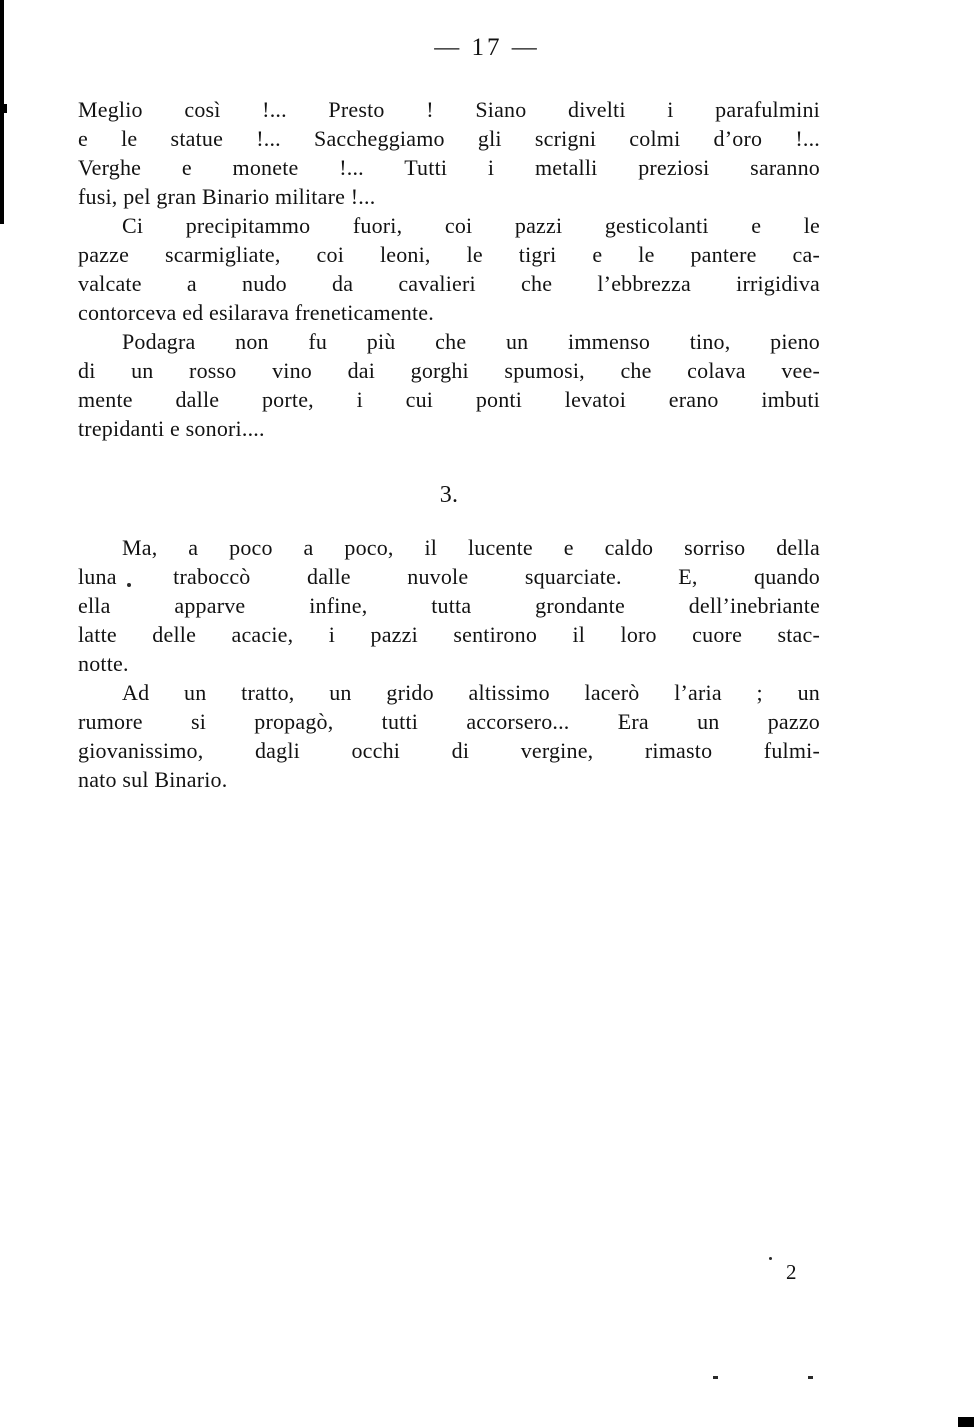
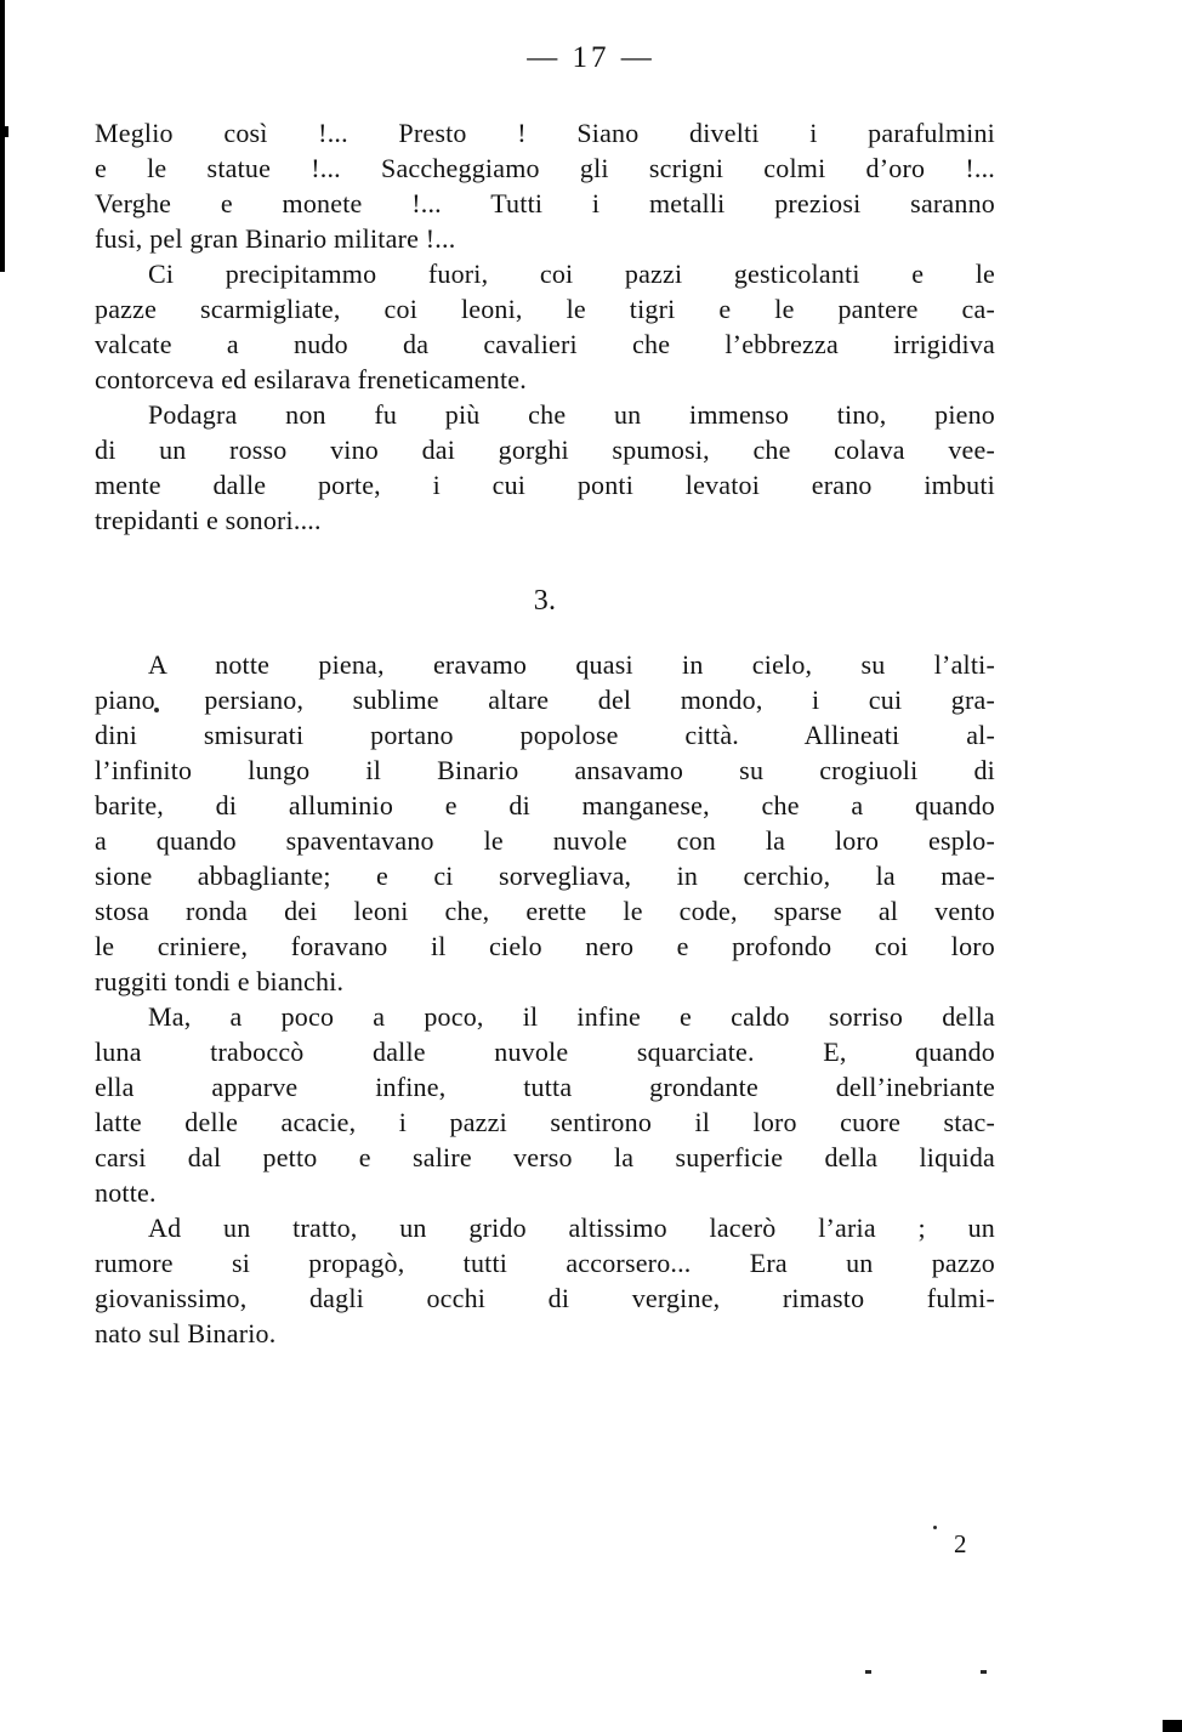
  — 17 —
  Meglio così !... Presto ! Siano divelti i parafulmini
  e le statue !... Saccheggiamo gli scrigni colmi d’oro !...
  Verghe e monete !... Tutti i metalli preziosi saranno
  fusi, pel gran Binario militare !...
  Ci precipitammo fuori, coi pazzi gesticolanti e le
  pazze scarmigliate, coi leoni, le tigri e le pantere ca-
  valcate a nudo da cavalieri che l’ebbrezza irrigidiva
  contorceva ed esilarava freneticamente.
  Podagra non fu più che un immenso tino, pieno
  di un rosso vino dai gorghi spumosi, che colava vee-
  mente dalle porte, i cui ponti levatoi erano imbuti
  trepidanti e sonori....
  3.
+ A notte piena, eravamo quasi in cielo, su l’alti-
+ piano persiano, sublime altare del mondo, i cui gra-
+ dini smisurati portano popolose città. Allineati al-
+ l’infinito lungo il Binario ansavamo su crogiuoli di
+ barite, di alluminio e di manganese, che a quando
+ a quando spaventavano le nuvole con la loro esplo-
+ sione abbagliante; e ci sorvegliava, in cerchio, la mae-
+ stosa ronda dei leoni che, erette le code, sparse al vento
+ le criniere, foravano il cielo nero e profondo coi loro
+ ruggiti tondi e bianchi.
- Ma, a poco a poco, il lucente e caldo sorriso della
+ Ma, a poco a poco, il infine e caldo sorriso della
  luna traboccò dalle nuvole squarciate. E, quando
  ella apparve infine, tutta grondante dell’inebriante
  latte delle acacie, i pazzi sentirono il loro cuore stac-
+ carsi dal petto e salire verso la superficie della liquida
  notte.
  Ad un tratto, un grido altissimo lacerò l’aria ; un
  rumore si propagò, tutti accorsero... Era un pazzo
  giovanissimo, dagli occhi di vergine, rimasto fulmi-
  nato sul Binario.
  2
